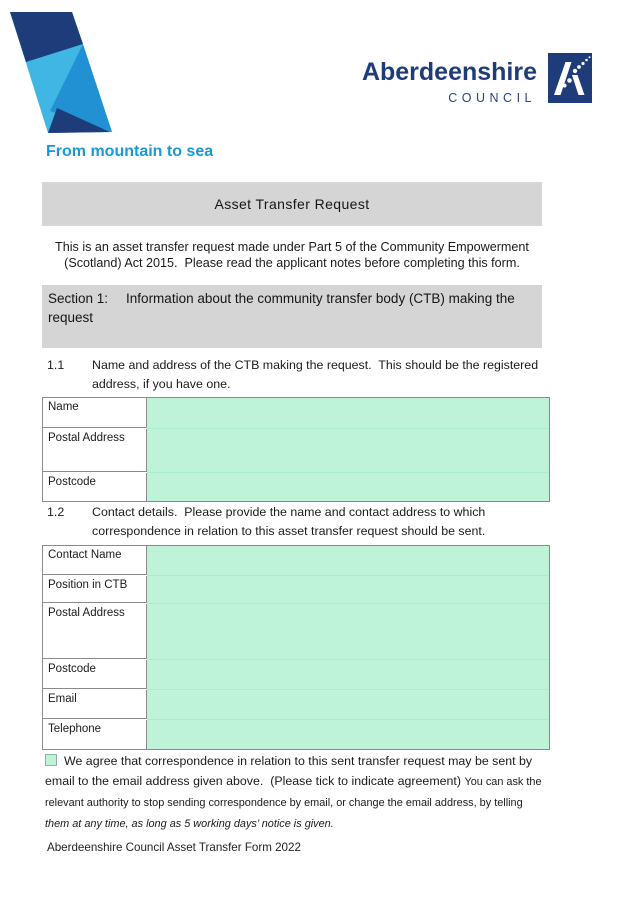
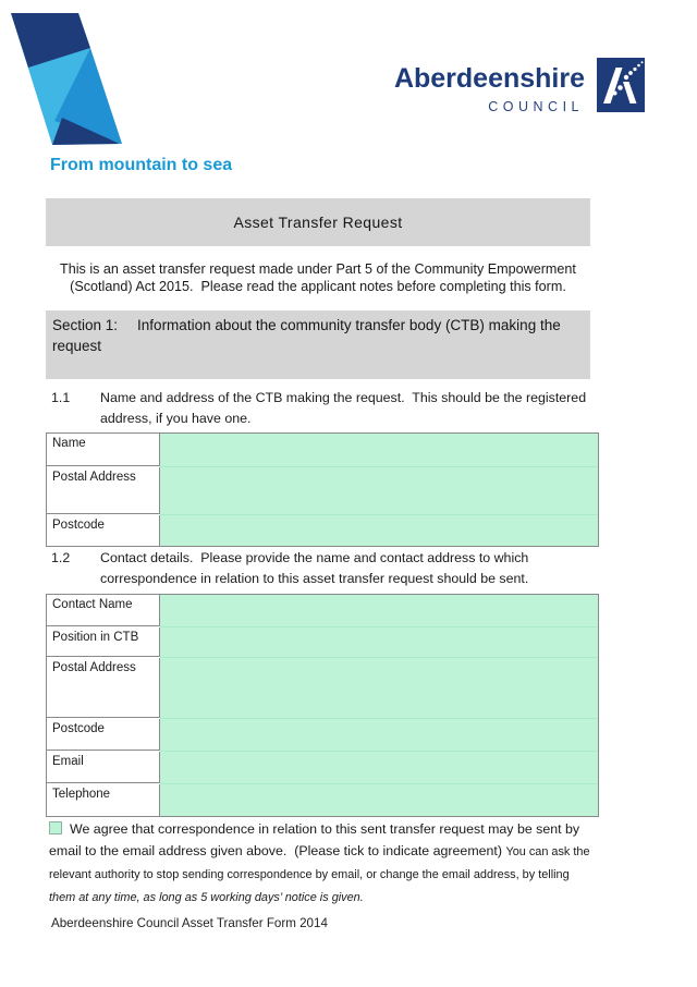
  From mountain to sea
  Aberdeenshire
  COUNCIL
  Asset Transfer Request
  This is an asset transfer request made under Part 5 of the Community Empowerment (Scotland) Act 2015. Please read the applicant notes before completing this form.
  Section 1: Information about the community transfer body (CTB) making the request
  1.1
  Name and address of the CTB making the request. This should be the registered address, if you have one.
  Name
  Postal Address
  Postcode
  1.2
  Contact details. Please provide the name and contact address to which correspondence in relation to this asset transfer request should be sent.
  Contact Name
  Position in CTB
  Postal Address
  Postcode
  Email
  Telephone
  We agree that correspondence in relation to this sent transfer request may be sent by email to the email address given above. (Please tick to indicate agreement) You can ask the relevant authority to stop sending correspondence by email, or change the email address, by telling them at any time, as long as 5 working days’ notice is given.
- Aberdeenshire Council Asset Transfer Form 2022
+ Aberdeenshire Council Asset Transfer Form 2014
